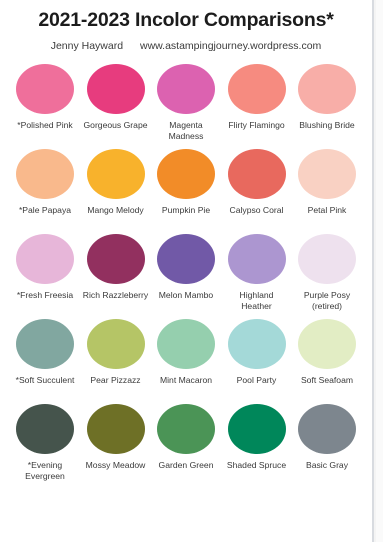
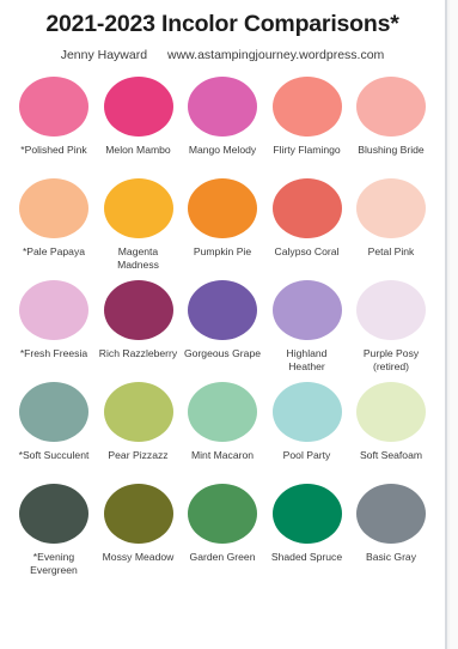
  2021-2023 Incolor Comparisons*
  Jenny Hayward www.astampingjourney.wordpress.com
  *Polished Pink
- Gorgeous Grape
+ Melon Mambo
- Magenta Madness
+ Mango Melody
  Flirty Flamingo
  Blushing Bride
  *Pale Papaya
- Mango Melody
+ Magenta Madness
  Pumpkin Pie
  Calypso Coral
  Petal Pink
  *Fresh Freesia
  Rich Razzleberry
- Melon Mambo
+ Gorgeous Grape
  Highland Heather
  Purple Posy (retired)
  *Soft Succulent
  Pear Pizzazz
  Mint Macaron
  Pool Party
  Soft Seafoam
  *Evening Evergreen
  Mossy Meadow
  Garden Green
  Shaded Spruce
  Basic Gray
